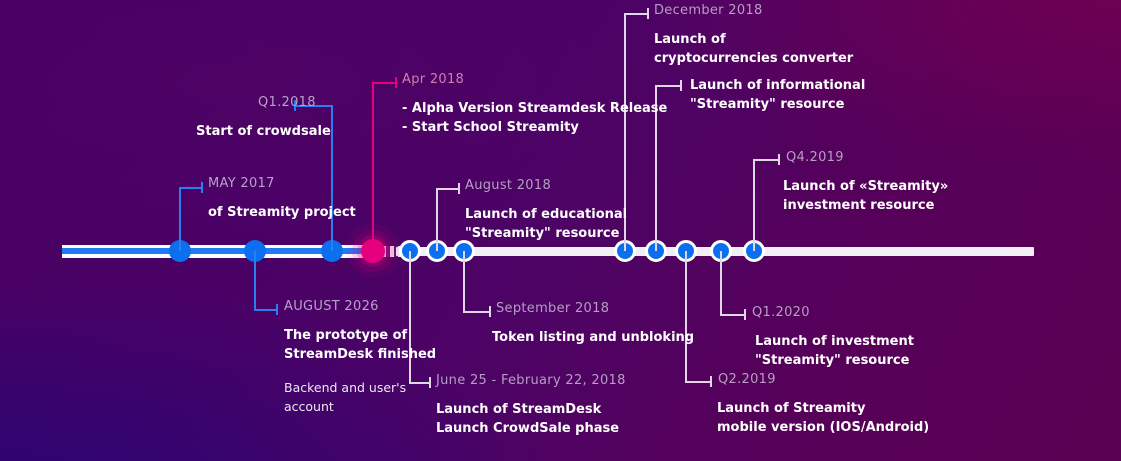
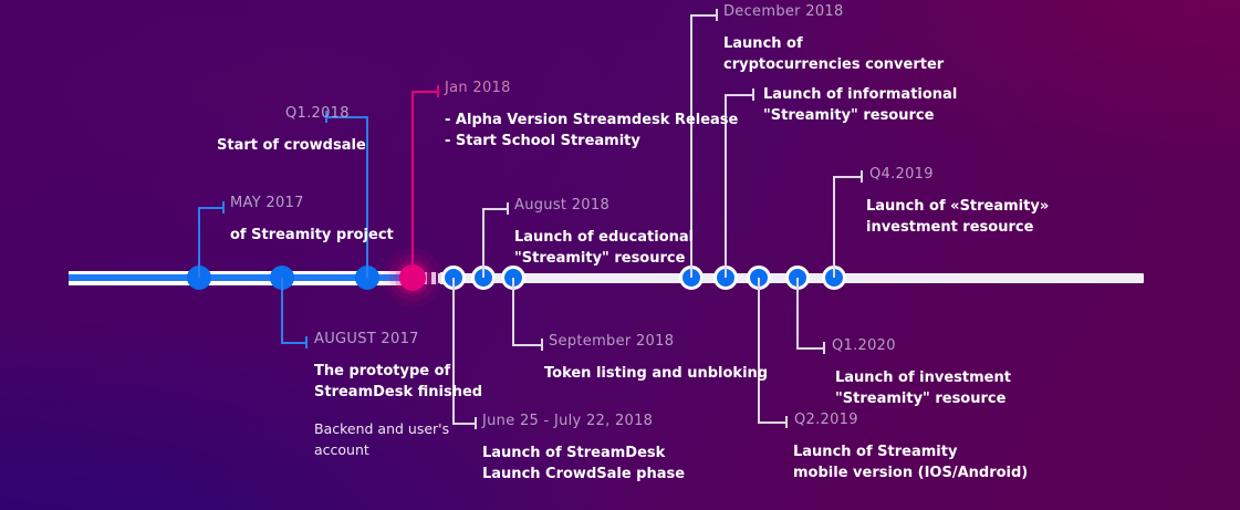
  MAY 2017
  of Streamity project
- AUGUST 2026
+ AUGUST 2017
  The prototype of
  StreamDesk finished
  Backend and user's
  account
  Q1.2018
  Start of crowdsale
- Apr 2018
+ Jan 2018
  - Alpha Version Streamdesk Release
  - Start School Streamity
- June 25 - February 22, 2018
+ June 25 - July 22, 2018
  Launch of StreamDesk
  Launch CrowdSale phase
  August 2018
  Launch of educational
  "Streamity" resource
  September 2018
  Token listing and unbloking
  December 2018
  Launch of
  cryptocurrencies converter
  Launch of informational
  "Streamity" resource
  Q2.2019
  Launch of Streamity
  mobile version (IOS/Android)
  Q4.2019
  Launch of «Streamity»
  investment resource
  Q1.2020
  Launch of investment
  "Streamity" resource
